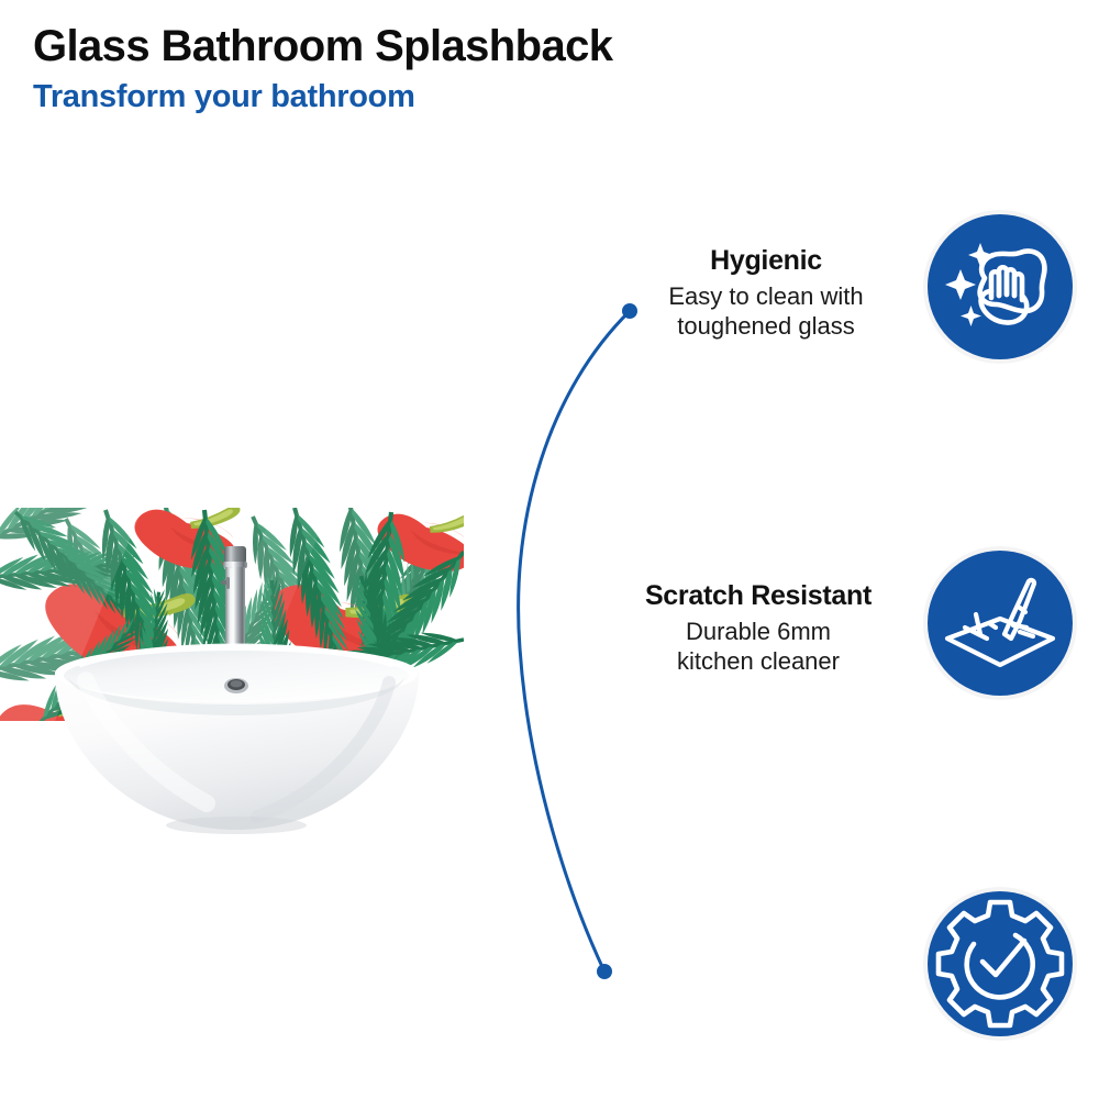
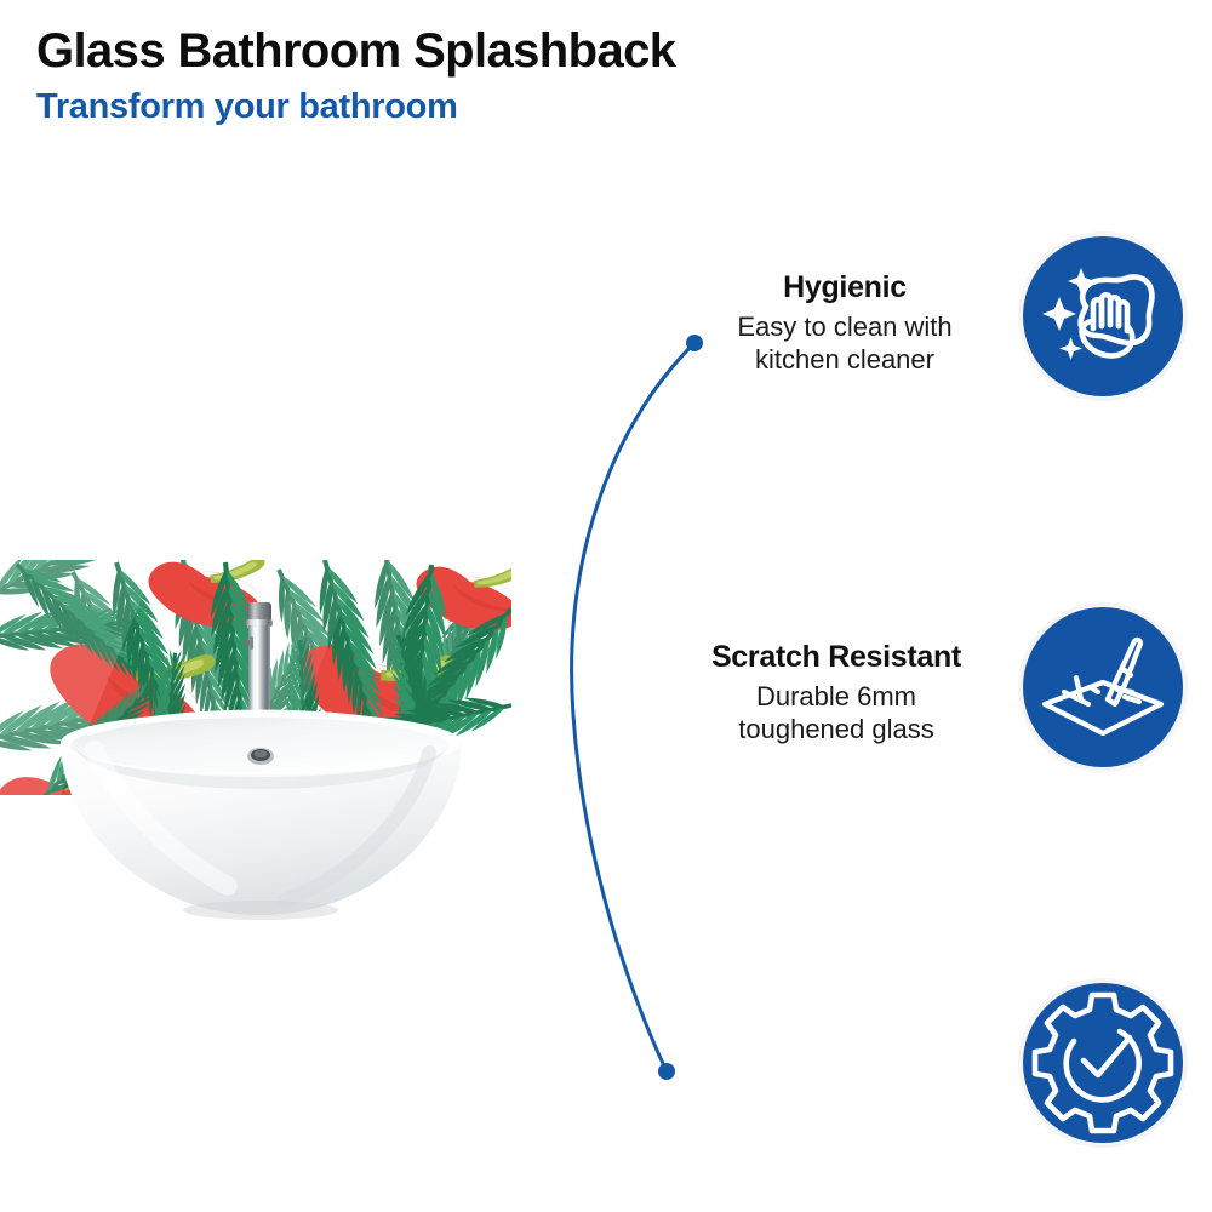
  Glass Bathroom Splashback
  Transform your bathroom
  Hygienic
  Easy to clean with
- toughened glass
+ kitchen cleaner
  Scratch Resistant
  Durable 6mm
- kitchen cleaner
+ toughened glass
